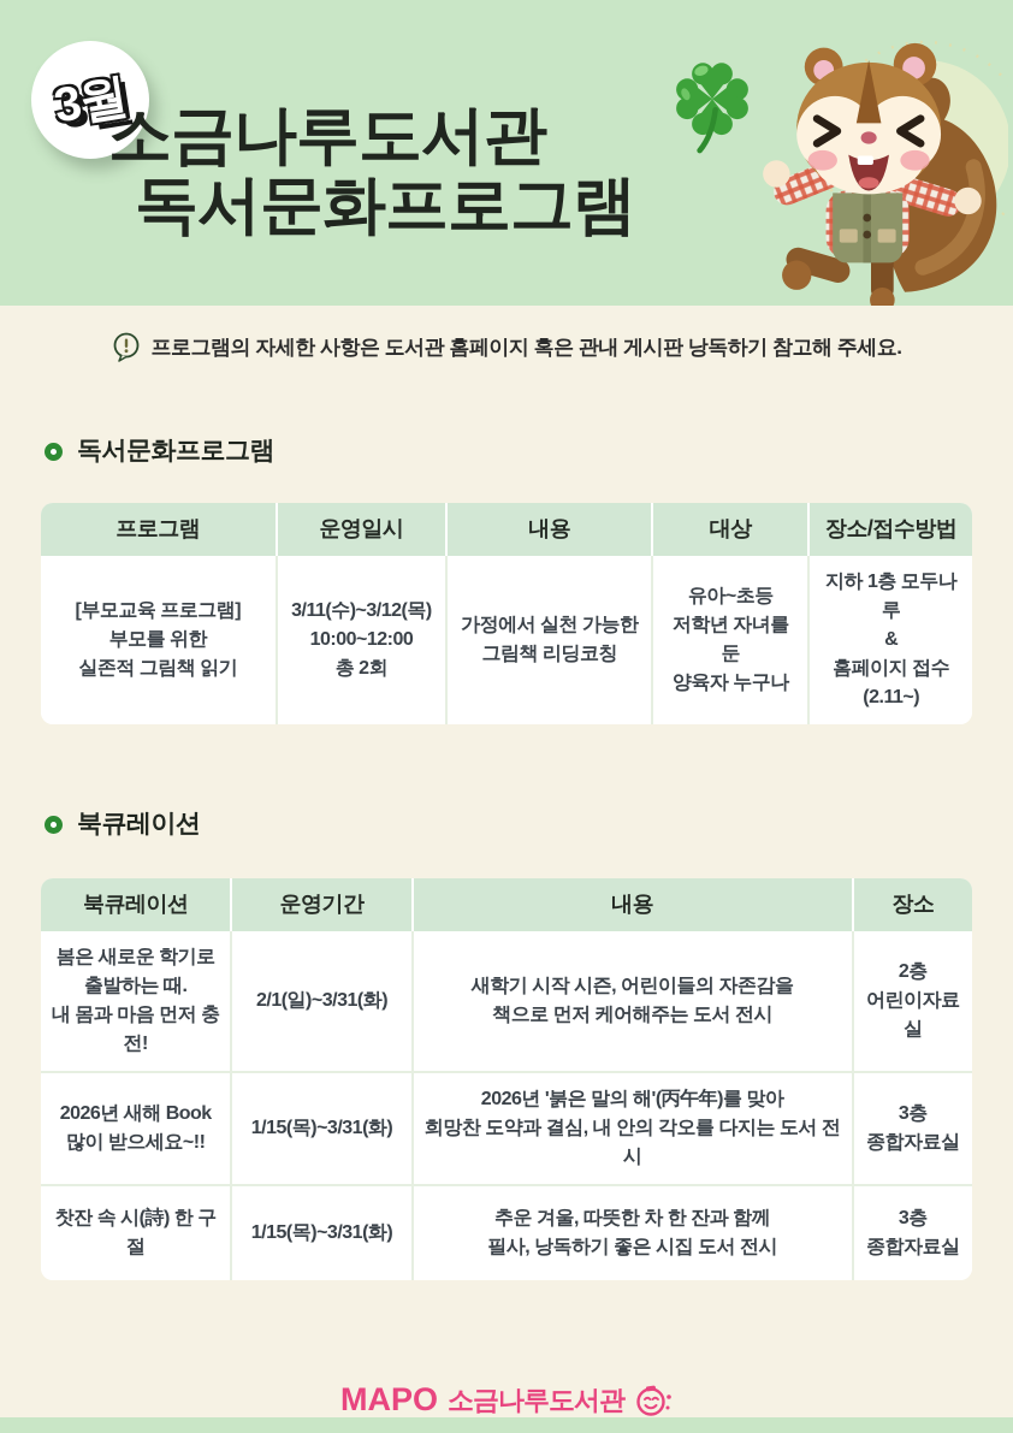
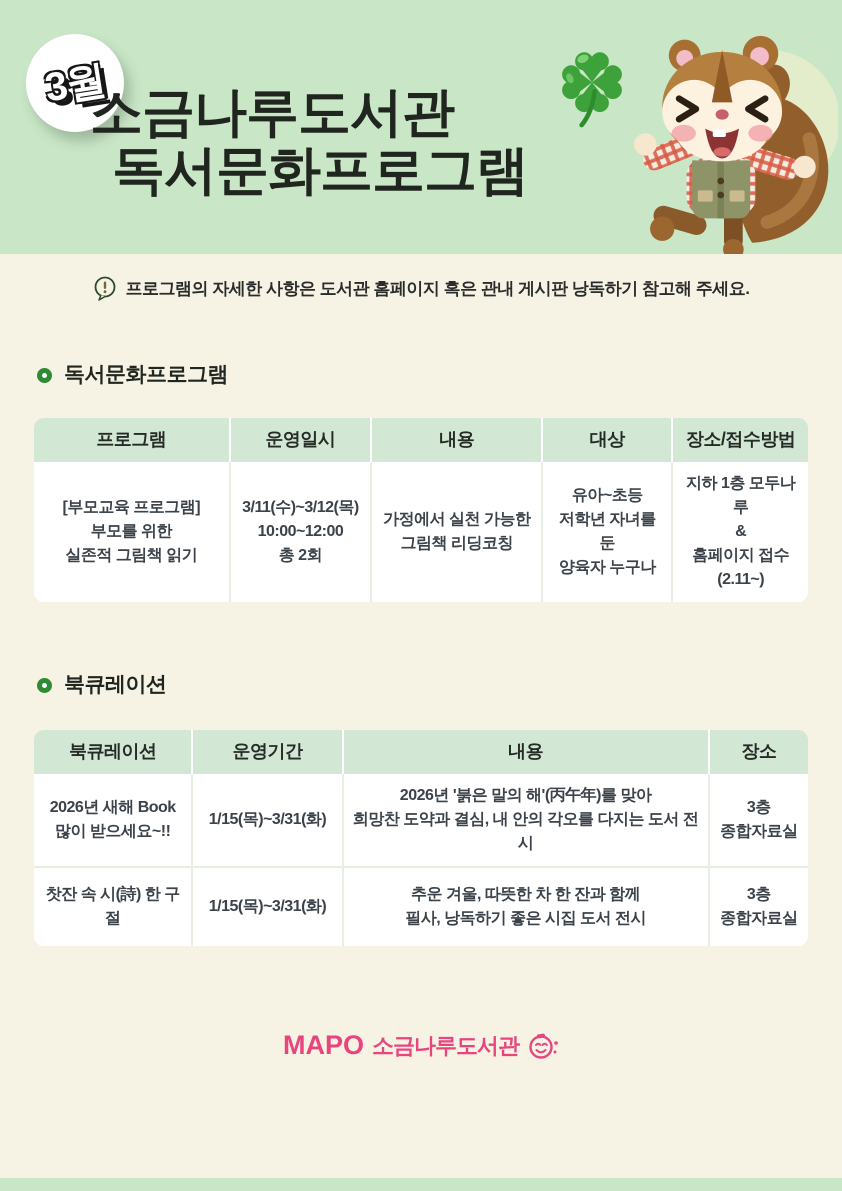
  소금나루도서관
  독서문화프로그램
  프로그램의 자세한 사항은 도서관 홈페이지 혹은 관내 게시판 낭독하기 참고해 주세요.
  독서문화프로그램
  프로그램
  운영일시
  내용
  대상
  장소/접수방법
  [부모교육 프로그램]
  부모를 위한
  실존적 그림책 읽기
  3/11(수)~3/12(목)
  10:00~12:00
  총 2회
  가정에서 실천 가능한
  그림책 리딩코칭
  유아~초등
  저학년 자녀를 둔
  양육자 누구나
  지하 1층 모두나루
  &
  홈페이지 접수
  (2.11~)
  북큐레이션
  북큐레이션
  운영기간
  내용
  장소
- 봄은 새로운 학기로
- 출발하는 때.
- 내 몸과 마음 먼저 충전!
- 2/1(일)~3/31(화)
- 새학기 시작 시즌, 어린이들의 자존감을
- 책으로 먼저 케어해주는 도서 전시
- 2층
- 어린이자료실
  2026년 새해 Book
  많이 받으세요~!!
  1/15(목)~3/31(화)
  2026년 '붉은 말의 해'(丙午年)를 맞아
  희망찬 도약과 결심, 내 안의 각오를 다지는 도서 전시
  3층
  종합자료실
  찻잔 속 시(詩) 한 구절
  1/15(목)~3/31(화)
  추운 겨울, 따뜻한 차 한 잔과 함께
  필사, 낭독하기 좋은 시집 도서 전시
  3층
  종합자료실
  MAPO
  소금나루도서관
